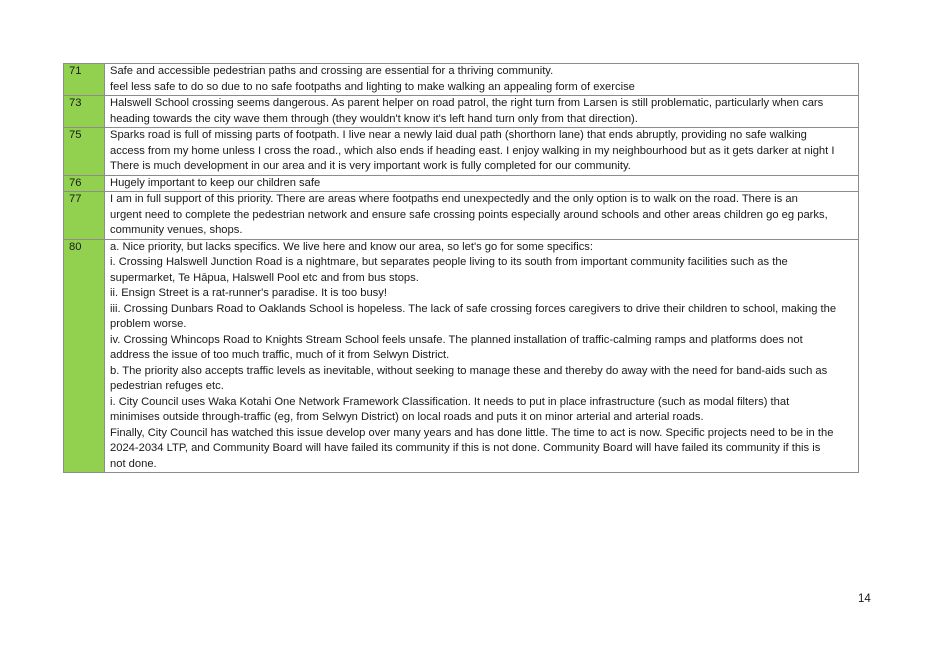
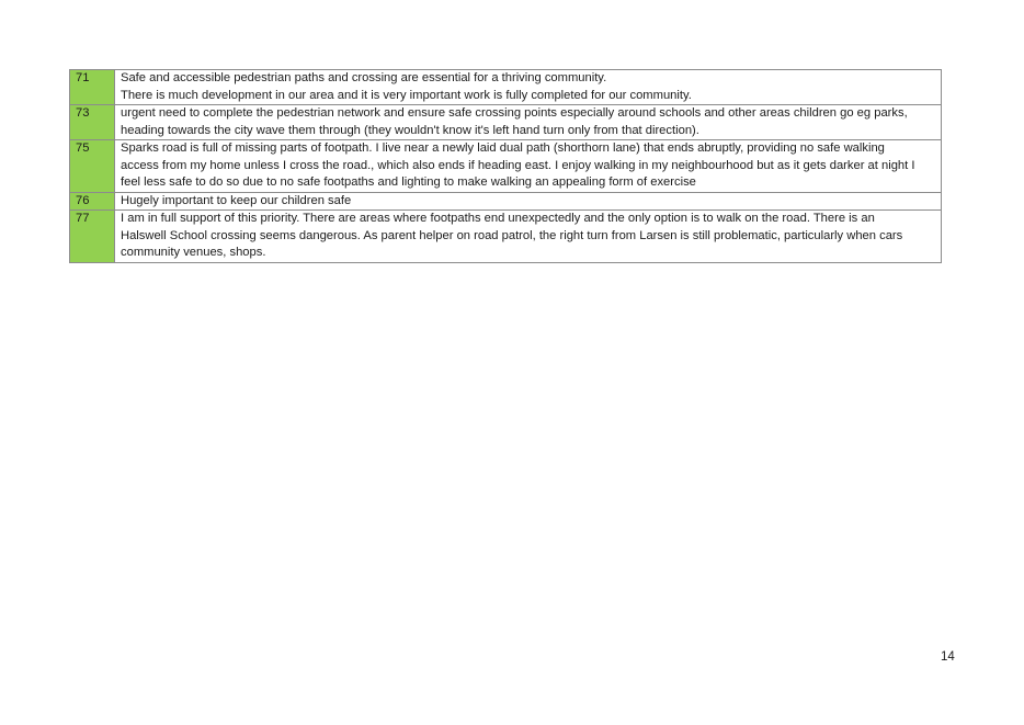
- 71	Safe and accessible pedestrian paths and crossing are essential for a thriving community. feel less safe to do so due to no safe footpaths and lighting to make walking an appealing form of exercise
+ 71	Safe and accessible pedestrian paths and crossing are essential for a thriving community. There is much development in our area and it is very important work is fully completed for our community.
- 73	Halswell School crossing seems dangerous. As parent helper on road patrol, the right turn from Larsen is still problematic, particularly when cars heading towards the city wave them through (they wouldn't know it's left hand turn only from that direction).
+ 73	urgent need to complete the pedestrian network and ensure safe crossing points especially around schools and other areas children go eg parks, heading towards the city wave them through (they wouldn't know it's left hand turn only from that direction).
- 75	Sparks road is full of missing parts of footpath. I live near a newly laid dual path (shorthorn lane) that ends abruptly, providing no safe walking access from my home unless I cross the road., which also ends if heading east. I enjoy walking in my neighbourhood but as it gets darker at night I There is much development in our area and it is very important work is fully completed for our community.
+ 75	Sparks road is full of missing parts of footpath. I live near a newly laid dual path (shorthorn lane) that ends abruptly, providing no safe walking access from my home unless I cross the road., which also ends if heading east. I enjoy walking in my neighbourhood but as it gets darker at night I feel less safe to do so due to no safe footpaths and lighting to make walking an appealing form of exercise
  76	Hugely important to keep our children safe
- 77	I am in full support of this priority. There are areas where footpaths end unexpectedly and the only option is to walk on the road. There is an urgent need to complete the pedestrian network and ensure safe crossing points especially around schools and other areas children go eg parks, community venues, shops.
+ 77	I am in full support of this priority. There are areas where footpaths end unexpectedly and the only option is to walk on the road. There is an Halswell School crossing seems dangerous. As parent helper on road patrol, the right turn from Larsen is still problematic, particularly when cars community venues, shops.
- 80	a. Nice priority, but lacks specifics. We live here and know our area, so let's go for some specifics: i. Crossing Halswell Junction Road is a nightmare, but separates people living to its south from important community facilities such as the supermarket, Te Hāpua, Halswell Pool etc and from bus stops. ii. Ensign Street is a rat-runner's paradise. It is too busy! iii. Crossing Dunbars Road to Oaklands School is hopeless. The lack of safe crossing forces caregivers to drive their children to school, making the problem worse. iv. Crossing Whincops Road to Knights Stream School feels unsafe. The planned installation of traffic-calming ramps and platforms does not address the issue of too much traffic, much of it from Selwyn District. b. The priority also accepts traffic levels as inevitable, without seeking to manage these and thereby do away with the need for band-aids such as pedestrian refuges etc. i. City Council uses Waka Kotahi One Network Framework Classification. It needs to put in place infrastructure (such as modal filters) that minimises outside through-traffic (eg, from Selwyn District) on local roads and puts it on minor arterial and arterial roads. Finally, City Council has watched this issue develop over many years and has done little. The time to act is now. Specific projects need to be in the 2024-2034 LTP, and Community Board will have failed its community if this is not done. Community Board will have failed its community if this is not done.
  14
